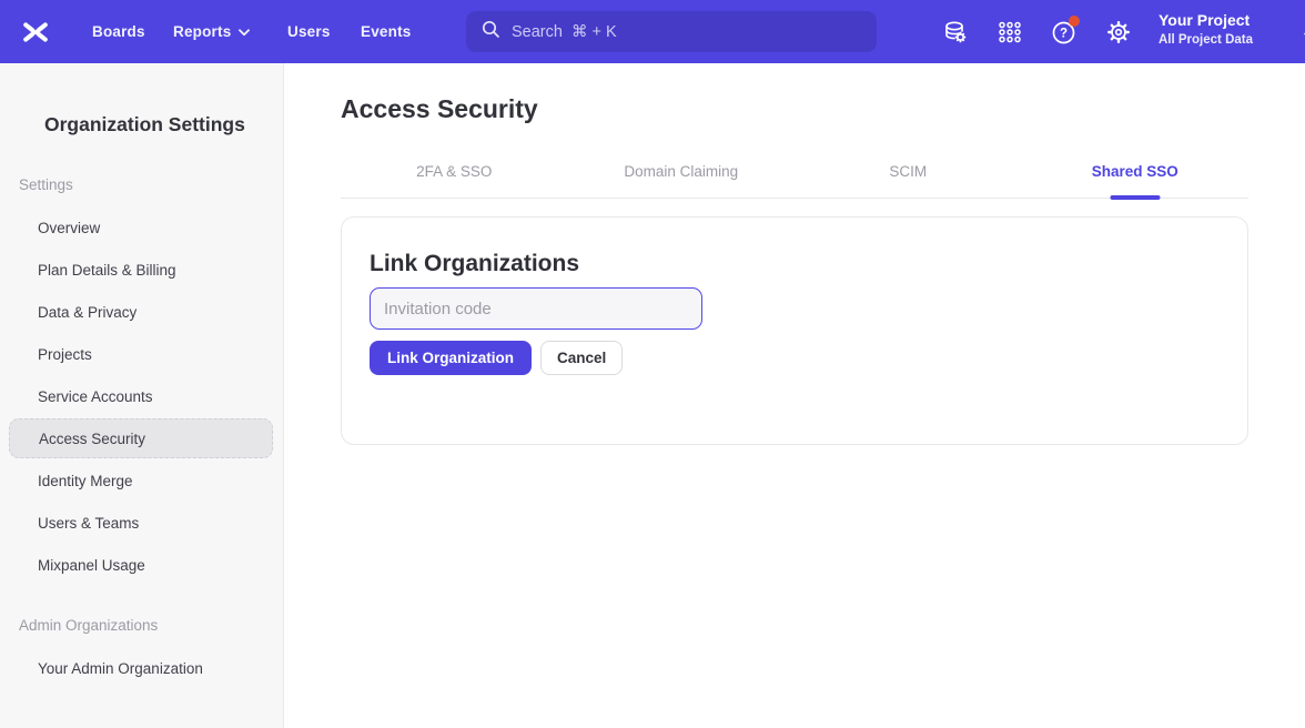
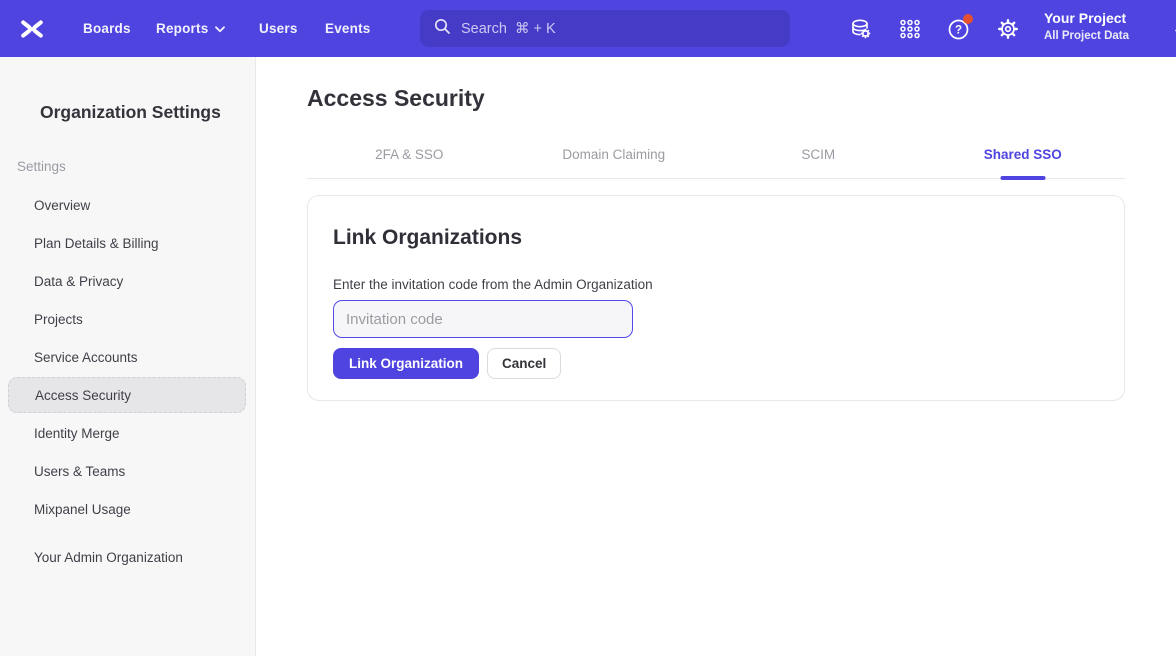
  Boards
  Reports
  Users
  Events
  Search ⌘ + K
  ?
  Your Project
  All Project Data
  Organization Settings
  Settings
  Overview
  Plan Details & Billing
  Data & Privacy
  Projects
  Service Accounts
  Access Security
  Identity Merge
  Users & Teams
  Mixpanel Usage
- Admin Organizations
  Your Admin Organization
  Access Security
  2FA & SSO
  Domain Claiming
  SCIM
  Shared SSO
  Link Organizations
+ Enter the invitation code from the Admin Organization
  Invitation code
  Link Organization
  Cancel
